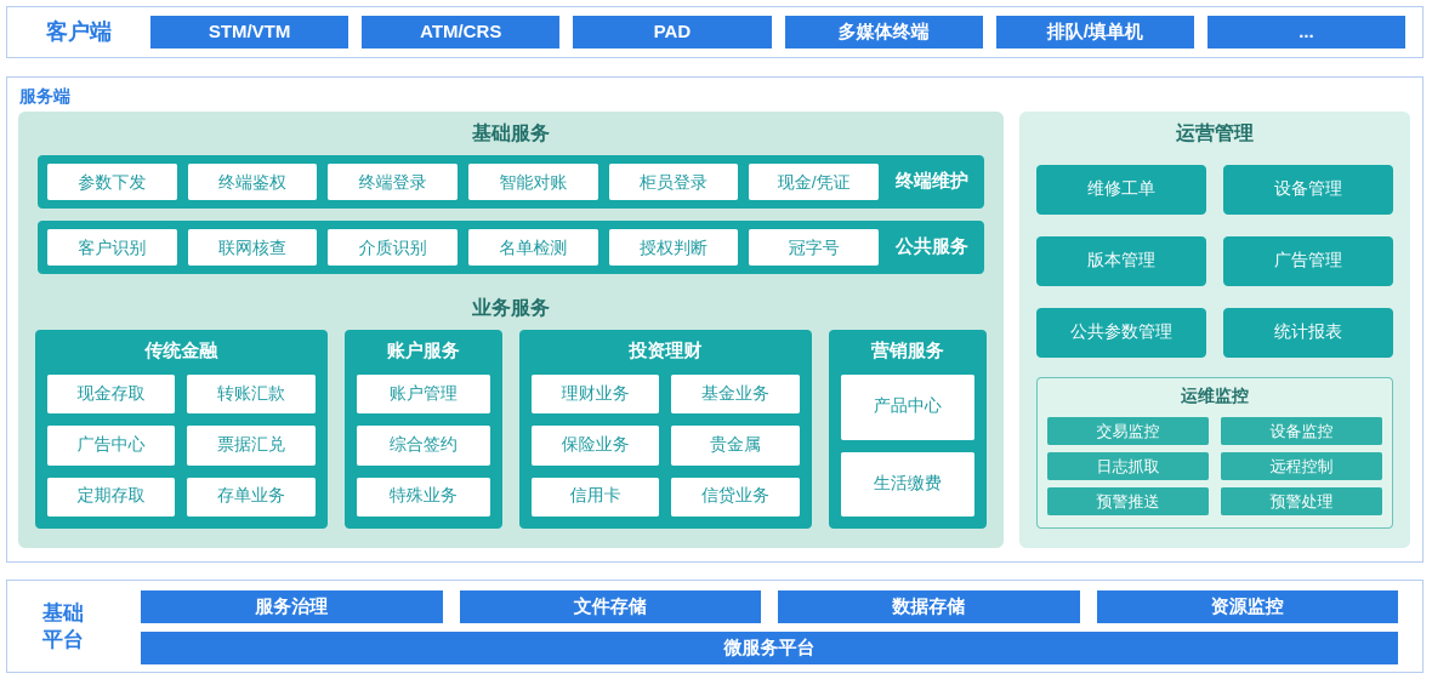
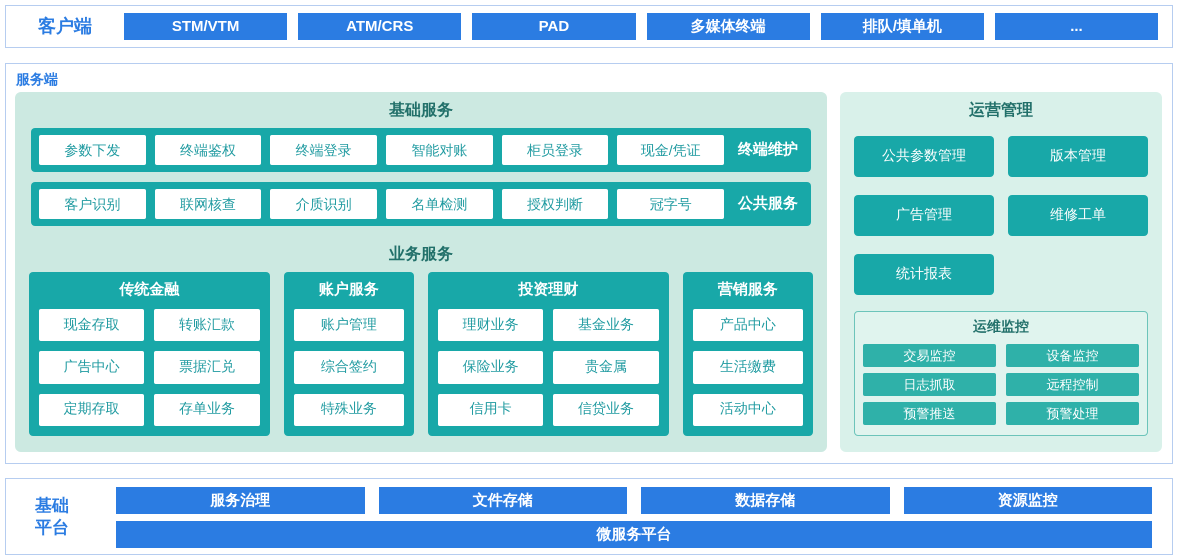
  客户端
  STM/VTM
  ATM/CRS
  PAD
  多媒体终端
  排队/填单机
  ...
  服务端
  基础服务
  参数下发
  终端鉴权
  终端登录
  智能对账
  柜员登录
  现金/凭证
  终端维护
  客户识别
  联网核查
  介质识别
  名单检测
  授权判断
  冠字号
  公共服务
  业务服务
  传统金融
  现金存取
  转账汇款
  广告中心
  票据汇兑
  定期存取
  存单业务
  账户服务
  账户管理
  综合签约
  特殊业务
  投资理财
  理财业务
  基金业务
  保险业务
  贵金属
  信用卡
  信贷业务
  营销服务
  产品中心
  生活缴费
+ 活动中心
  运营管理
- 维修工单
+ 公共参数管理
- 设备管理
  版本管理
  广告管理
- 公共参数管理
+ 维修工单
  统计报表
  运维监控
  交易监控
  设备监控
  日志抓取
  远程控制
  预警推送
  预警处理
  基础平台
  服务治理
  文件存储
  数据存储
  资源监控
  微服务平台
